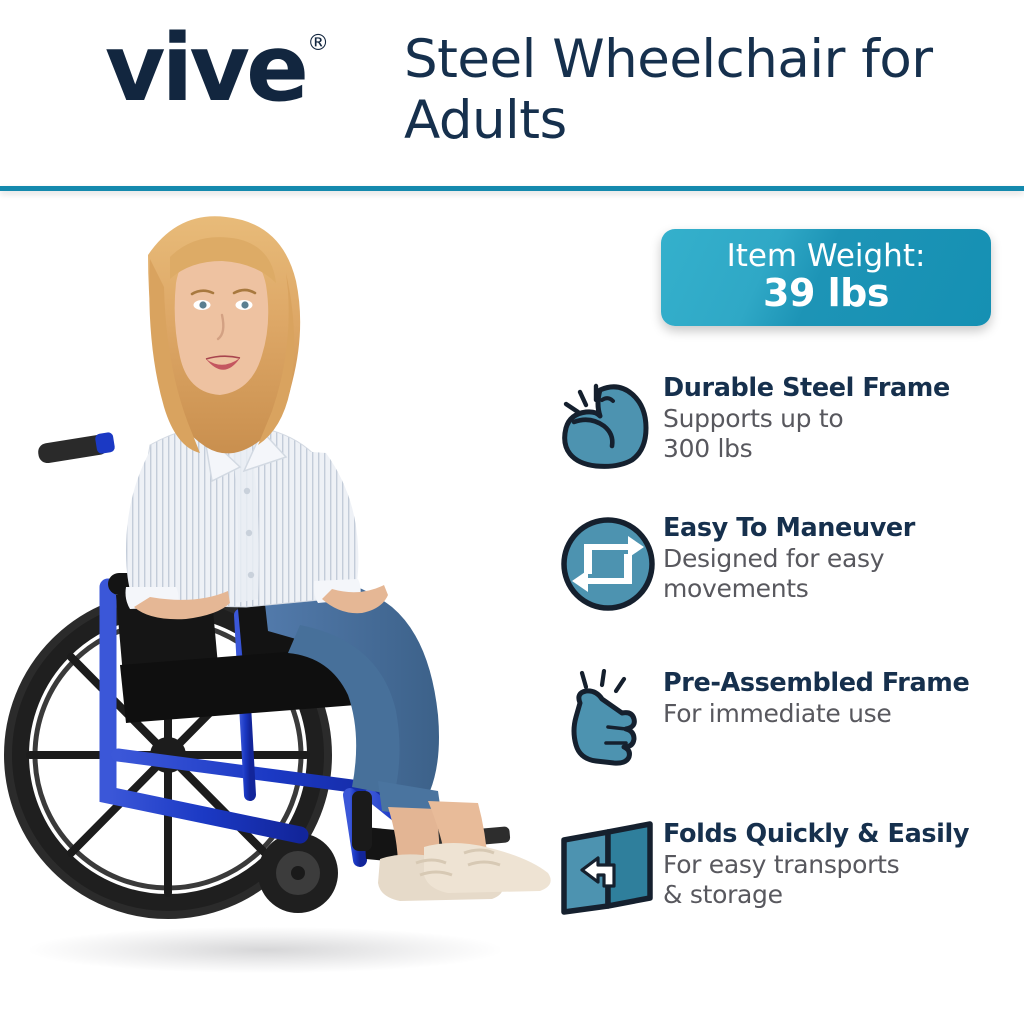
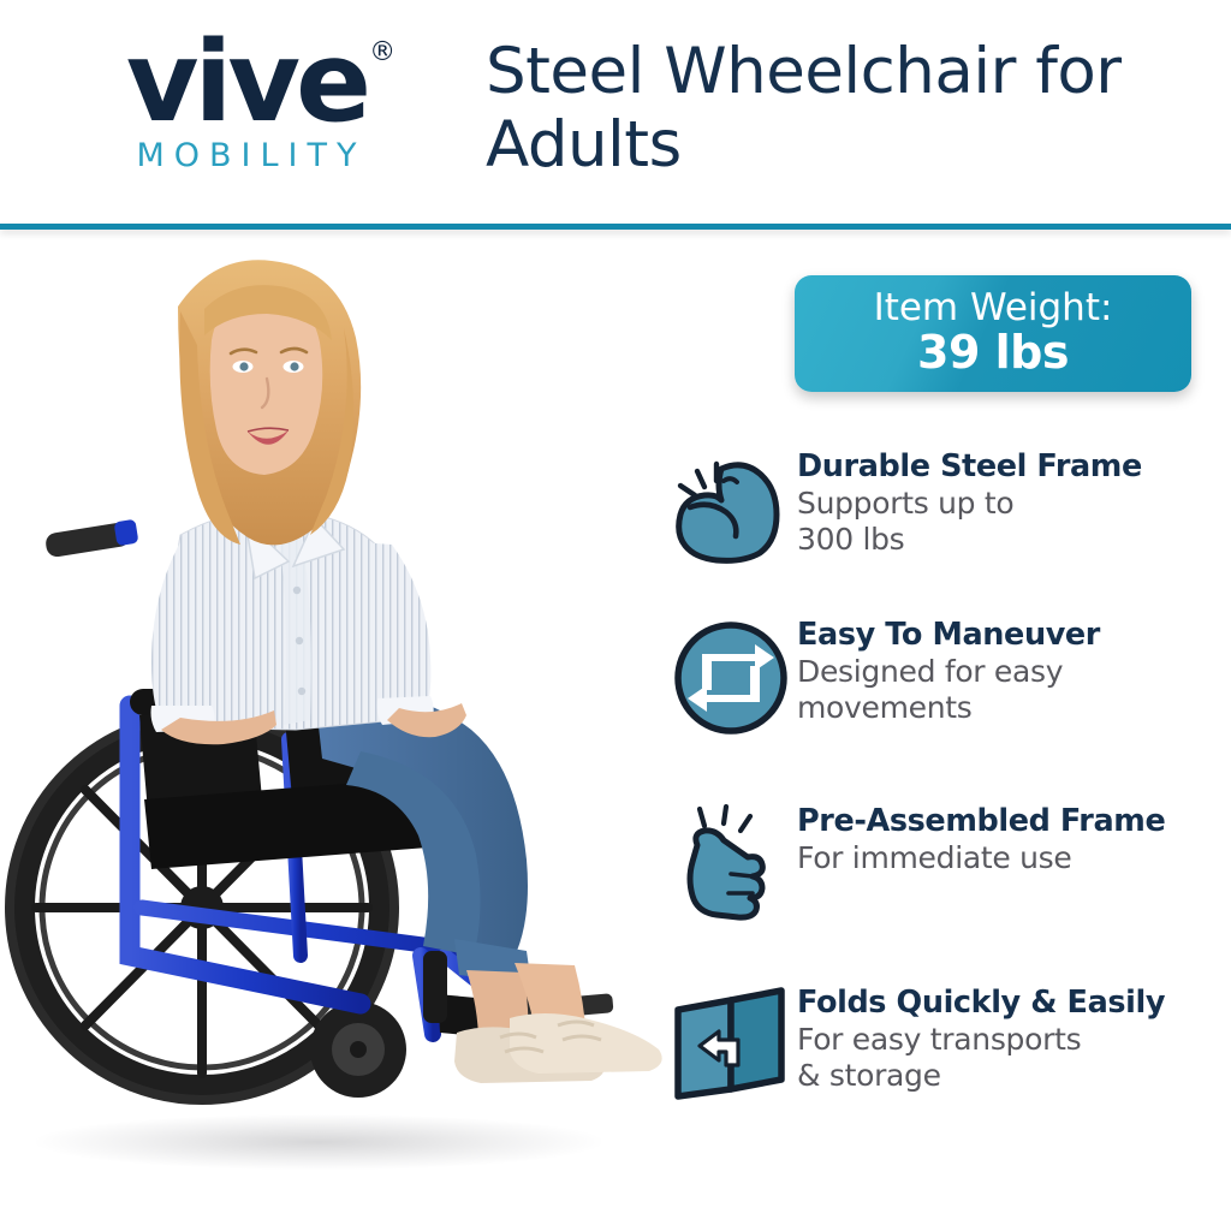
  vive
  ®
+ MOBILITY
  Steel Wheelchair for Adults
  Item Weight:
  39 lbs
  Durable Steel Frame
  Supports up to
  300 lbs
  Easy To Maneuver
  Designed for easy
  movements
  Pre-Assembled Frame
  For immediate use
  Folds Quickly & Easily
  For easy transports
  & storage
